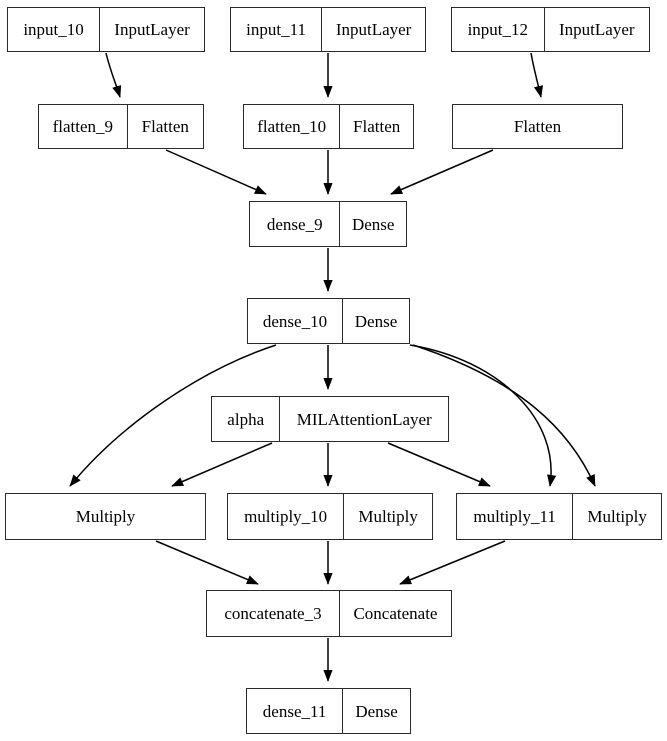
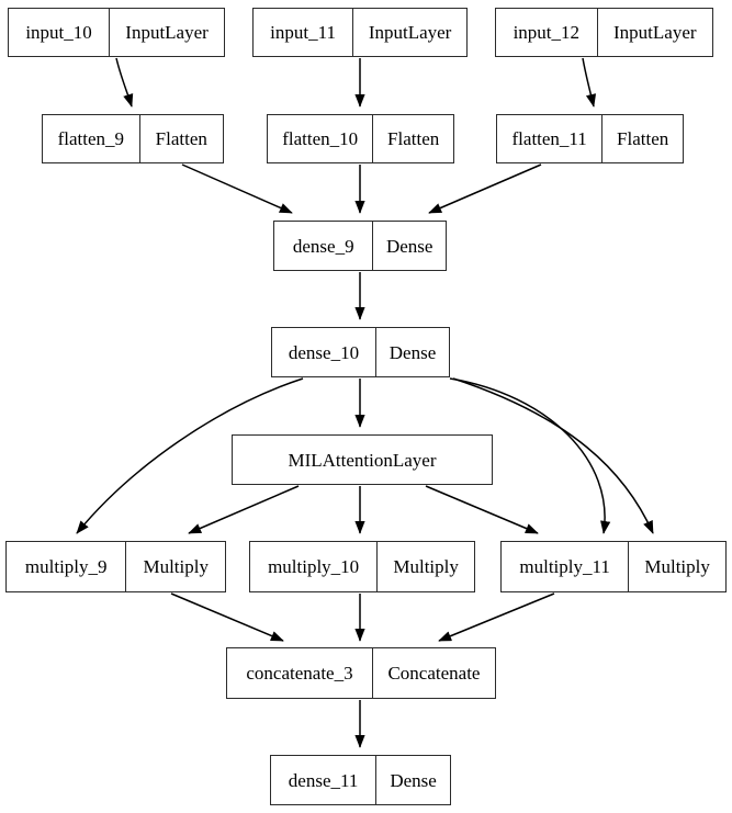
  input_10
  InputLayer
  input_11
  InputLayer
  input_12
  InputLayer
  flatten_9
  Flatten
  flatten_10
  Flatten
+ flatten_11
  Flatten
  dense_9
  Dense
  dense_10
  Dense
- alpha
  MILAttentionLayer
+ multiply_9
  Multiply
  multiply_10
  Multiply
  multiply_11
  Multiply
  concatenate_3
  Concatenate
  dense_11
  Dense
